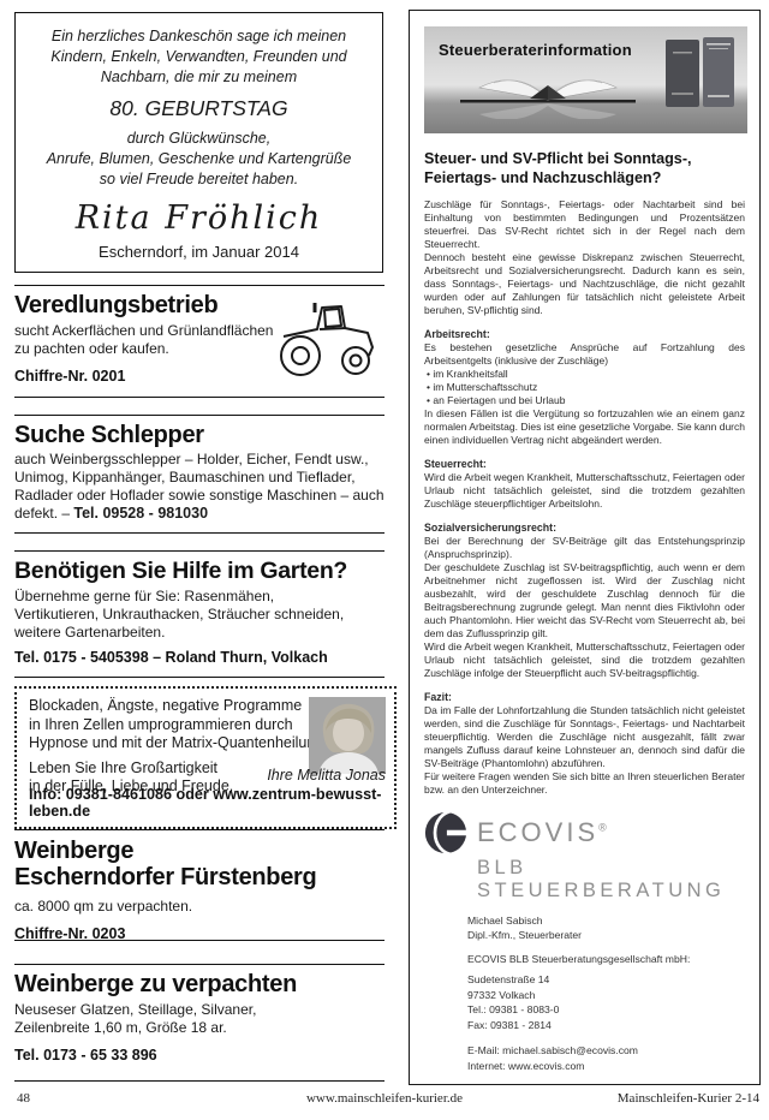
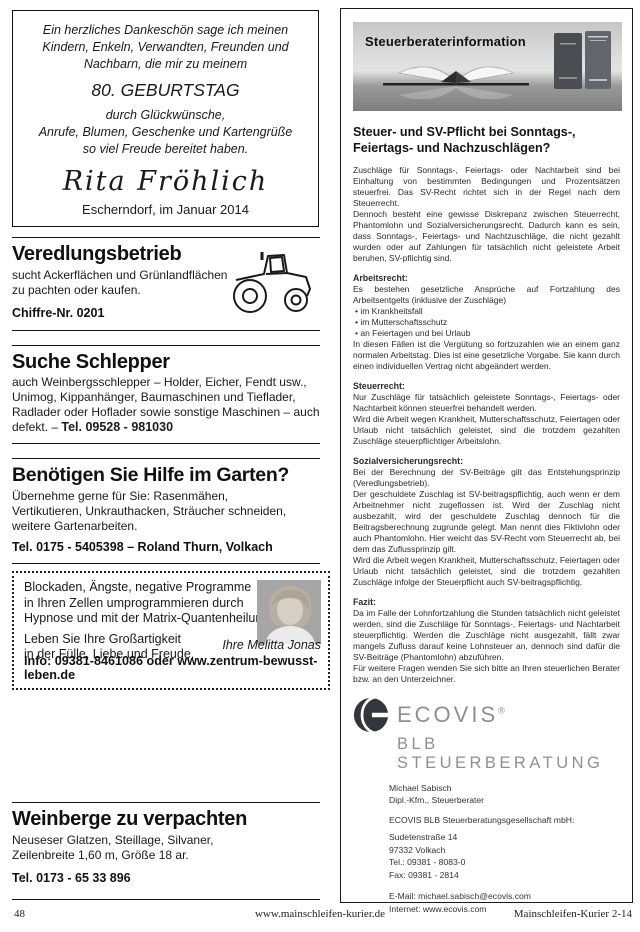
  Ein herzliches Dankeschön sage ich meinen
  Kindern, Enkeln, Verwandten, Freunden und
  Nachbarn, die mir zu meinem
  80. GEBURTSTAG
  durch Glückwünsche,
  Anrufe, Blumen, Geschenke und Kartengrüße
  so viel Freude bereitet haben.
  Rita Fröhlich
  Escherndorf, im Januar 2014
  Veredlungsbetrieb
  sucht Ackerflächen und Grünlandflächen
  zu pachten oder kaufen.
  Chiffre-Nr. 0201
  Suche Schlepper
  auch Weinbergsschlepper – Holder, Eicher, Fendt usw., Unimog, Kippanhänger, Baumaschinen und Tieflader, Radlader oder Hoflader sowie sonstige Maschinen – auch defekt. – Tel. 09528 - 981030
  Benötigen Sie Hilfe im Garten?
  Übernehme gerne für Sie: Rasenmähen,
  Vertikutieren, Unkrauthacken, Sträucher schneiden,
  weitere Gartenarbeiten.
  Tel. 0175 - 5405398 – Roland Thurn, Volkach
  Blockaden, Ängste, negative Programme
  in Ihren Zellen umprogrammieren durch
  Hypnose und mit der Matrix-Quantenheilu
  Leben Sie Ihre Großartigkeit
  in der Fülle, Liebe und Freude.
  Ihre Melitta Jonas
  Info: 09381-8461086 oder www.zentrum-bewusst-leben.de
- Weinberge
- Escherndorfer Fürstenberg
- ca. 8000 qm zu verpachten.
- Chiffre-Nr. 0203
  Weinberge zu verpachten
  Neuseser Glatzen, Steillage, Silvaner,
  Zeilenbreite 1,60 m, Größe 18 ar.
  Tel. 0173 - 65 33 896
  48
  www.mainschleifen-kurier.de
  Mainschleifen-Kurier 2-14
  Steuerberaterinformation
  Steuer- und SV-Pflicht bei Sonntags-,
  Feiertags- und Nachzuschlägen?
  Zuschläge für Sonntags-, Feiertags- oder Nachtarbeit sind bei Einhaltung von bestimmten Bedingungen und Prozentsätzen steuerfrei. Das SV-Recht richtet sich in der Regel nach dem Steuerrecht.
- Dennoch besteht eine gewisse Diskrepanz zwischen Steuerrecht, Arbeitsrecht und Sozialversicherungsrecht. Dadurch kann es sein, dass Sonntags-, Feiertags- und Nachtzuschläge, die nicht gezahlt wurden oder auf Zahlungen für tatsächlich nicht geleistete Arbeit beruhen, SV-pflichtig sind.
+ Dennoch besteht eine gewisse Diskrepanz zwischen Steuerrecht, Phantomlohn und Sozialversicherungsrecht. Dadurch kann es sein, dass Sonntags-, Feiertags- und Nachtzuschläge, die nicht gezahlt wurden oder auf Zahlungen für tatsächlich nicht geleistete Arbeit beruhen, SV-pflichtig sind.
  Arbeitsrecht:
  Es bestehen gesetzliche Ansprüche auf Fortzahlung des Arbeitsentgelts (inklusive der Zuschläge)
  • im Krankheitsfall
  • im Mutterschaftsschutz
  • an Feiertagen und bei Urlaub
  In diesen Fällen ist die Vergütung so fortzuzahlen wie an einem ganz normalen Arbeitstag. Dies ist eine gesetzliche Vorgabe. Sie kann durch einen individuellen Vertrag nicht abgeändert werden.
  Steuerrecht:
+ Nur Zuschläge für tatsächlich geleistete Sonntags-, Feiertags- oder Nachtarbeit können steuerfrei behandelt werden.
  Wird die Arbeit wegen Krankheit, Mutterschaftsschutz, Feiertagen oder Urlaub nicht tatsächlich geleistet, sind die trotzdem gezahlten Zuschläge steuerpflichtiger Arbeitslohn.
  Sozialversicherungsrecht:
- Bei der Berechnung der SV-Beiträge gilt das Entstehungsprinzip (Anspruchsprinzip).
+ Bei der Berechnung der SV-Beiträge gilt das Entstehungsprinzip (Veredlungsbetrieb).
  Der geschuldete Zuschlag ist SV-beitragspflichtig, auch wenn er dem Arbeitnehmer nicht zugeflossen ist. Wird der Zuschlag nicht ausbezahlt, wird der geschuldete Zuschlag dennoch für die Beitragsberechnung zugrunde gelegt. Man nennt dies Fiktivlohn oder auch Phantomlohn. Hier weicht das SV-Recht vom Steuerrecht ab, bei dem das Zuflussprinzip gilt.
  Wird die Arbeit wegen Krankheit, Mutterschaftsschutz, Feiertagen oder Urlaub nicht tatsächlich geleistet, sind die trotzdem gezahlten Zuschläge infolge der Steuerpflicht auch SV-beitragspflichtig.
  Fazit:
  Da im Falle der Lohnfortzahlung die Stunden tatsächlich nicht geleistet werden, sind die Zuschläge für Sonntags-, Feiertags- und Nachtarbeit steuerpflichtig. Werden die Zuschläge nicht ausgezahlt, fällt zwar mangels Zufluss darauf keine Lohnsteuer an, dennoch sind dafür die SV-Beiträge (Phantomlohn) abzuführen.
  Für weitere Fragen wenden Sie sich bitte an Ihren steuerlichen Berater bzw. an den Unterzeichner.
  ECOVIS®
  BLB STEUERBERATUNG
  Michael Sabisch
  Dipl.-Kfm., Steuerberater
  ECOVIS BLB Steuerberatungsgesellschaft mbH:
  Sudetenstraße 14
  97332 Volkach
  Tel.: 09381 - 8083-0
  Fax: 09381 - 2814
  E-Mail: michael.sabisch@ecovis.com
  Internet: www.ecovis.com
